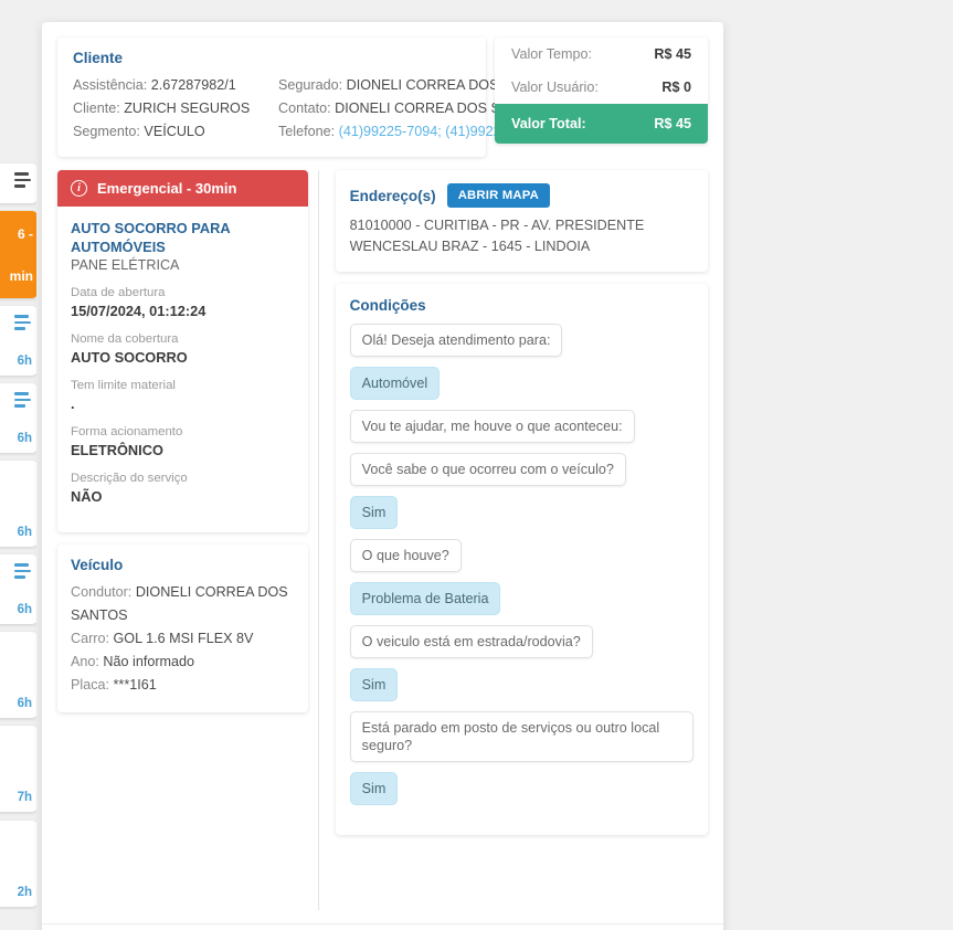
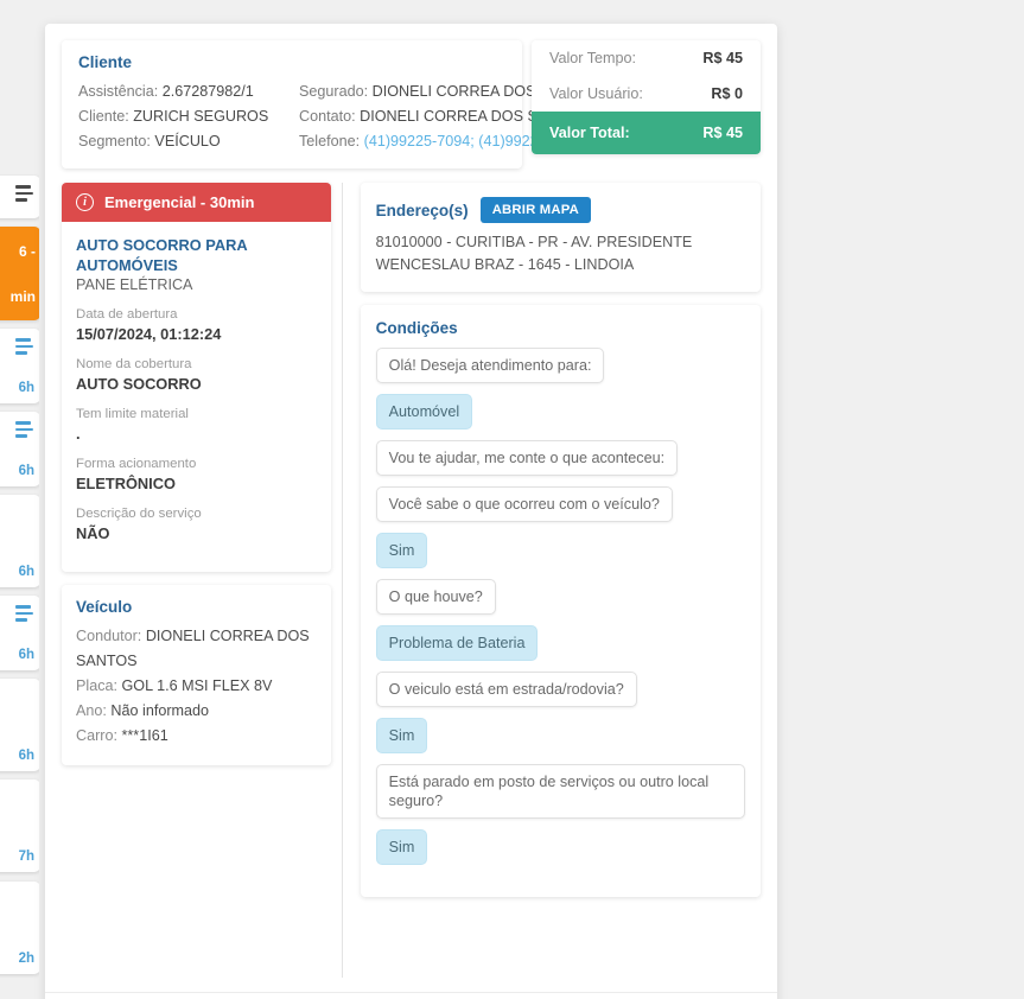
  6 -
  min
  6h
  6h
  6h
  6h
  6h
  7h
  2h
  Cliente
  Assistência: 2.67287982/1
  Cliente: ZURICH SEGUROS
  Segmento: VEÍCULO
  Segurado: DIONELI CORREA DO
  Contato: DIONELI CORREA DOS
  Telefone: (41)99225-7094; (41)992
  Valor Tempo:
  R$ 45
  Valor Usuário:
  R$ 0
  Valor Total:
  R$ 45
  i
  Emergencial - 30min
  AUTO SOCORRO PARA AUTOMÓVEIS
  PANE ELÉTRICA
  Data de abertura
  15/07/2024, 01:12:24
  Nome da cobertura
  AUTO SOCORRO
  Tem limite material
  .
  Forma acionamento
  ELETRÔNICO
  Descrição do serviço
  NÃO
  Veículo
  Condutor: DIONELI CORREA DOS SANTOS
- Carro: GOL 1.6 MSI FLEX 8V
+ Placa: GOL 1.6 MSI FLEX 8V
  Ano: Não informado
- Placa: ***1I61
+ Carro: ***1I61
  Endereço(s)
  ABRIR MAPA
  81010000 - CURITIBA - PR - AV. PRESIDENTE WENCESLAU BRAZ - 1645 - LINDOIA
  Condições
  Olá! Deseja atendimento para:
  Automóvel
- Vou te ajudar, me houve o que aconteceu:
+ Vou te ajudar, me conte o que aconteceu:
  Você sabe o que ocorreu com o veículo?
  Sim
  O que houve?
  Problema de Bateria
  O veiculo está em estrada/rodovia?
  Sim
  Está parado em posto de serviços ou outro local seguro?
  Sim
